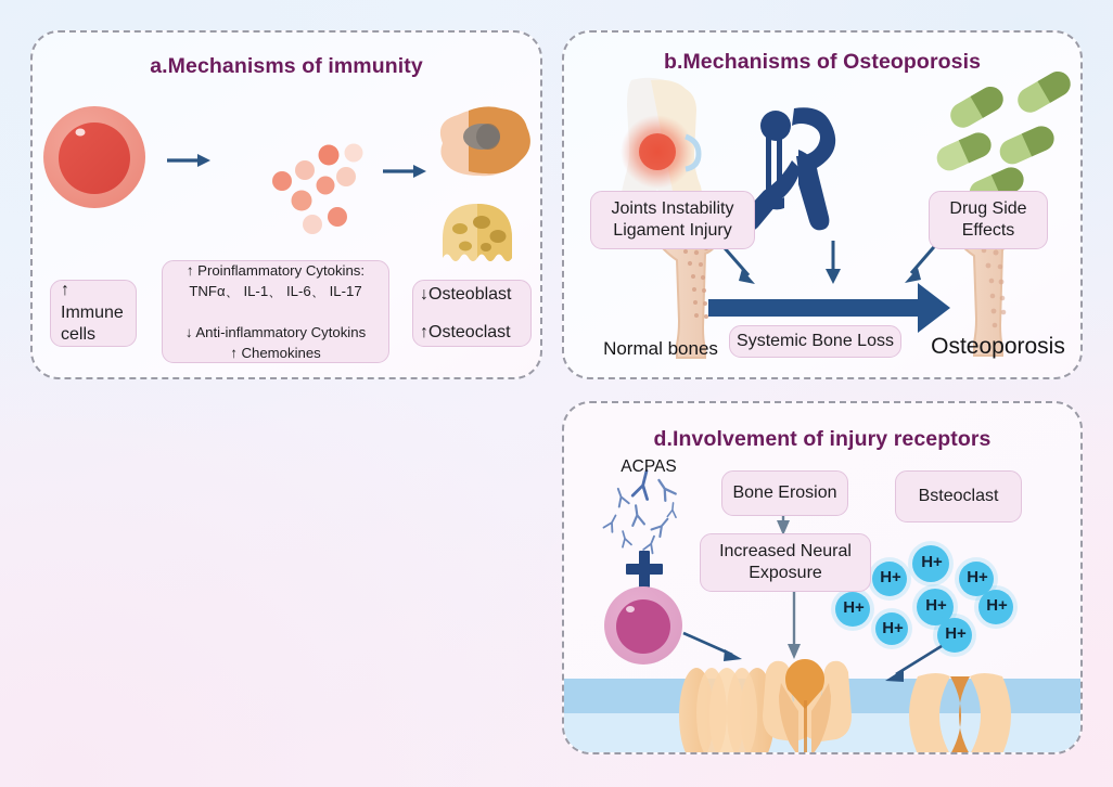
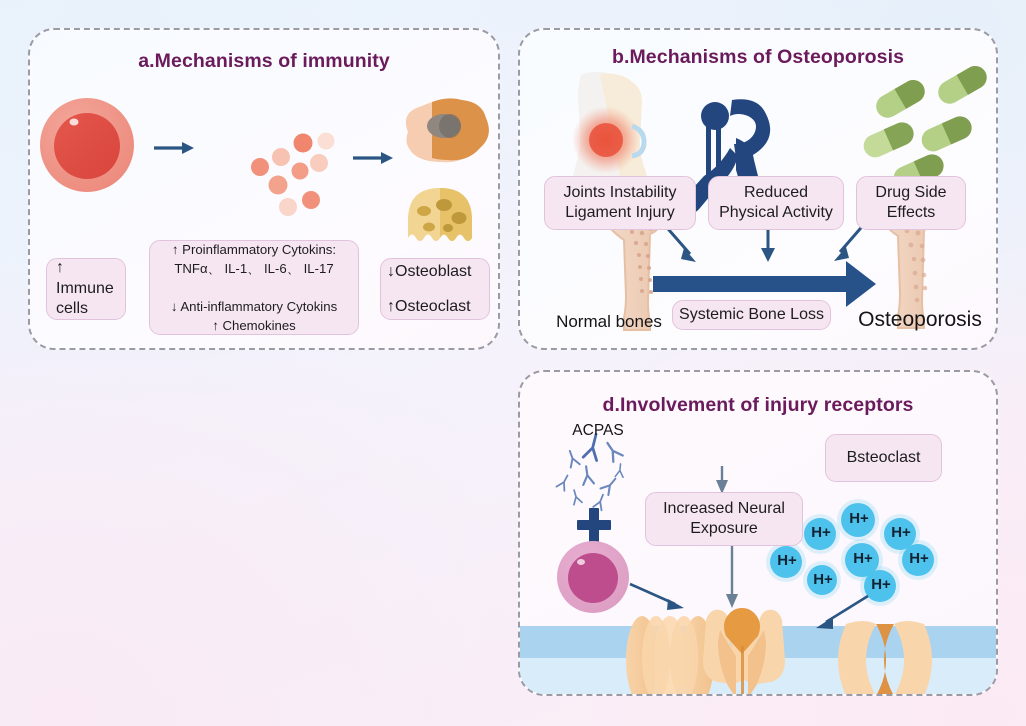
  a.Mechanisms of immunity
  ↑ Immune
  cells
  ↑ Proinflammatory Cytokins:
  TNFα、 IL-1、 IL-6、 IL-17
  ↓ Anti-inflammatory Cytokins
  ↑ Chemokines
  ↓Osteoblast
  ↑Osteoclast
  b.Mechanisms of Osteoporosis
  Joints Instability
  Ligament Injury
+ Reduced
+ Physical Activity
  Drug Side
  Effects
  Systemic Bone Loss
  Normal bones
  Osteoporosis
  d.Involvement of injury receptors
  H+
  H+
  H+
  H+
  H+
  H+
  H+
  H+
  ACPAS
- Bone Erosion
  Increased Neural
  Exposure
  Bsteoclast
